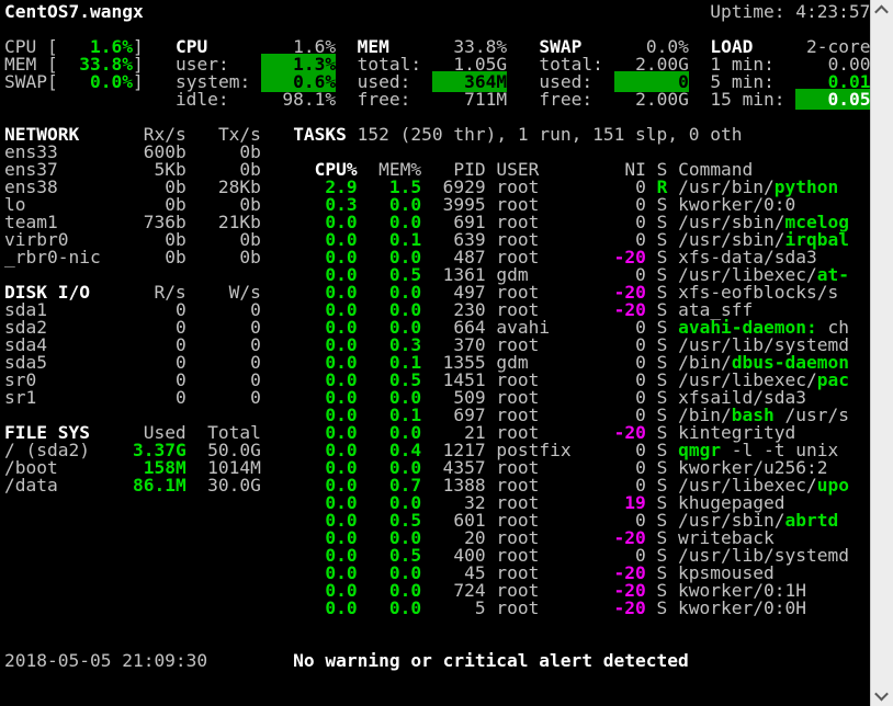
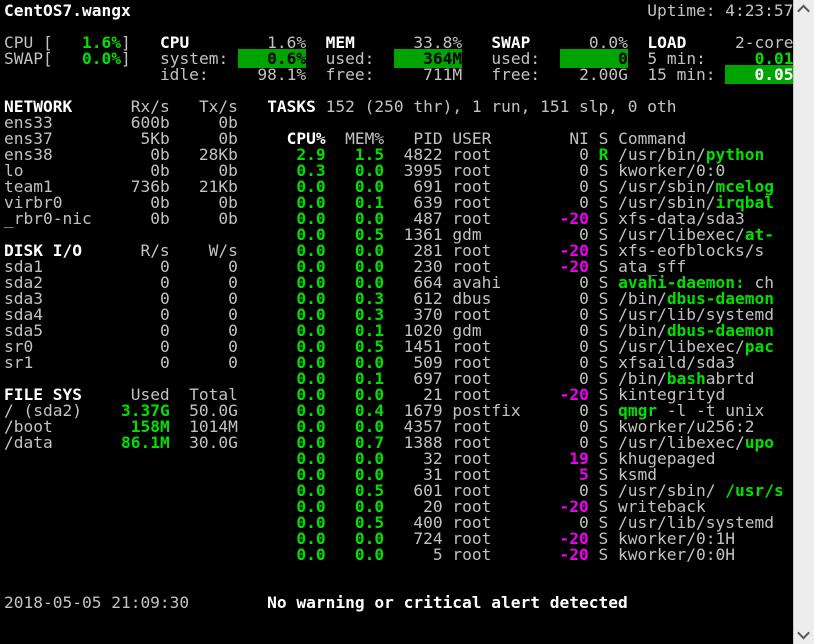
  CentOS7.wangx Uptime: 4:23:57
  CPU [ 1.6%] CPU 1.6% MEM 33.8% SWAP 0.0% LOAD 2-core
- MEM [ 33.8%] user: 1.3% total: 1.05G total: 2.00G 1 min: 0.00
  SWAP[ 0.0%] system: 0.6% used: 364M used: 0 5 min: 0.01
  idle: 98.1% free: 711M free: 2.00G 15 min: 0.05
  NETWORK Rx/s Tx/s TASKS 152 (250 thr), 1 run, 151 slp, 0 oth
  ens33 600b 0b
  ens37 5Kb 0b CPU% MEM% PID USER NI S Command
- ens38 0b 28Kb 2.9 1.5 6929 root 0 R /usr/bin/python
+ ens38 0b 28Kb 2.9 1.5 4822 root 0 R /usr/bin/python
  lo 0b 0b 0.3 0.0 3995 root 0 S kworker/0:0
  team1 736b 21Kb 0.0 0.0 691 root 0 S /usr/sbin/mcelog
  virbr0 0b 0b 0.0 0.1 639 root 0 S /usr/sbin/irqbal
  _rbr0-nic 0b 0b 0.0 0.0 487 root -20 S xfs-data/sda3
  0.0 0.5 1361 gdm 0 S /usr/libexec/at-
- DISK I/O R/s W/s 0.0 0.0 497 root -20 S xfs-eofblocks/s
+ DISK I/O R/s W/s 0.0 0.0 281 root -20 S xfs-eofblocks/s
  sda1 0 0 0.0 0.0 230 root -20 S ata_sff
  sda2 0 0 0.0 0.0 664 avahi 0 S avahi-daemon: ch
+ sda3 0 0 0.0 0.3 612 dbus 0 S /bin/dbus-daemon
  sda4 0 0 0.0 0.3 370 root 0 S /usr/lib/systemd
- sda5 0 0 0.0 0.1 1355 gdm 0 S /bin/dbus-daemon
+ sda5 0 0 0.0 0.1 1020 gdm 0 S /bin/dbus-daemon
  sr0 0 0 0.0 0.5 1451 root 0 S /usr/libexec/pac
  sr1 0 0 0.0 0.0 509 root 0 S xfsaild/sda3
- 0.0 0.1 697 root 0 S /bin/bash /usr/s
+ 0.0 0.1 697 root 0 S /bin/bashabrtd
  FILE SYS Used Total 0.0 0.0 21 root -20 S kintegrityd
- / (sda2) 3.37G 50.0G 0.0 0.4 1217 postfix 0 S qmgr -l -t unix
+ / (sda2) 3.37G 50.0G 0.0 0.4 1679 postfix 0 S qmgr -l -t unix
  /boot 158M 1014M 0.0 0.0 4357 root 0 S kworker/u256:2
  /data 86.1M 30.0G 0.0 0.7 1388 root 0 S /usr/libexec/upo
  0.0 0.0 32 root 19 S khugepaged
+ 0.0 0.0 31 root 5 S ksmd
- 0.0 0.5 601 root 0 S /usr/sbin/abrtd
+ 0.0 0.5 601 root 0 S /usr/sbin/ /usr/s
  0.0 0.0 20 root -20 S writeback
  0.0 0.5 400 root 0 S /usr/lib/systemd
- 0.0 0.0 45 root -20 S kpsmoused
  0.0 0.0 724 root -20 S kworker/0:1H
  0.0 0.0 5 root -20 S kworker/0:0H
  2018-05-05 21:09:30 No warning or critical alert detected
